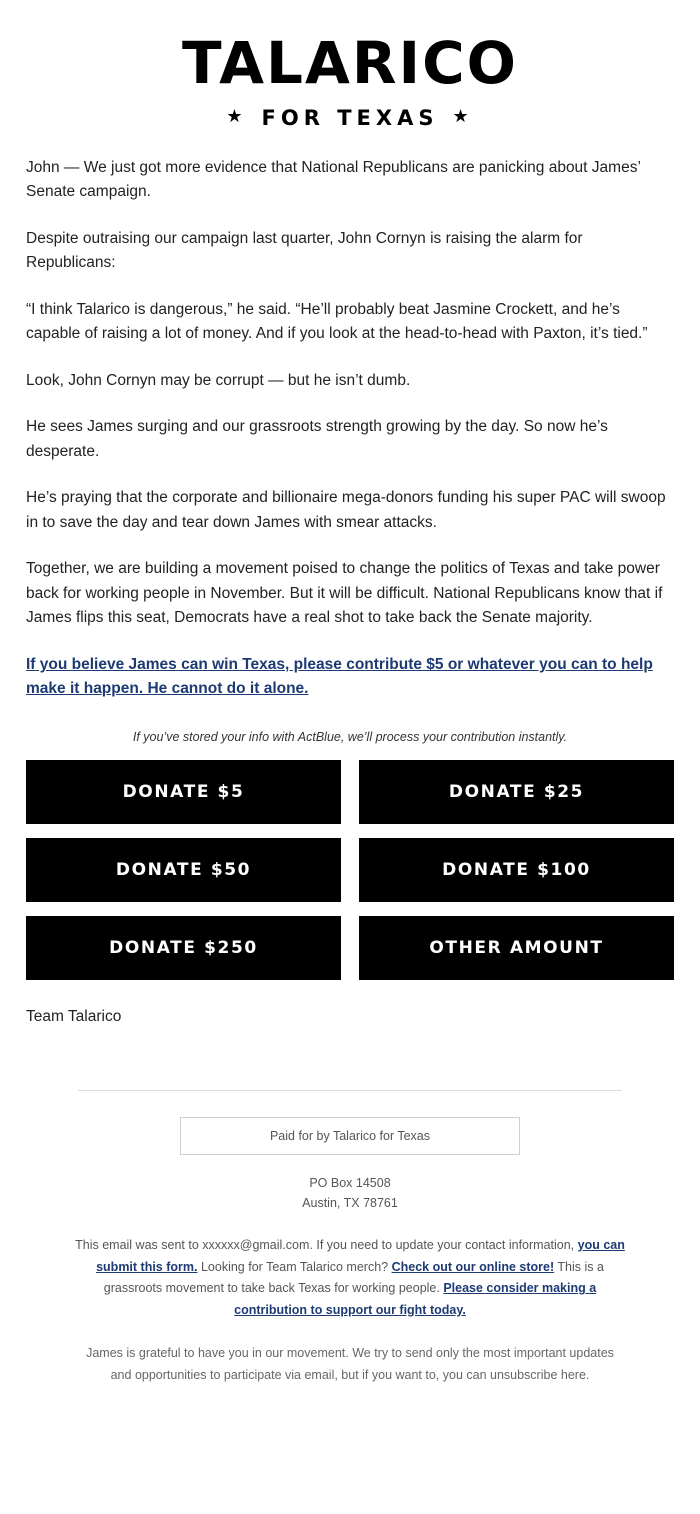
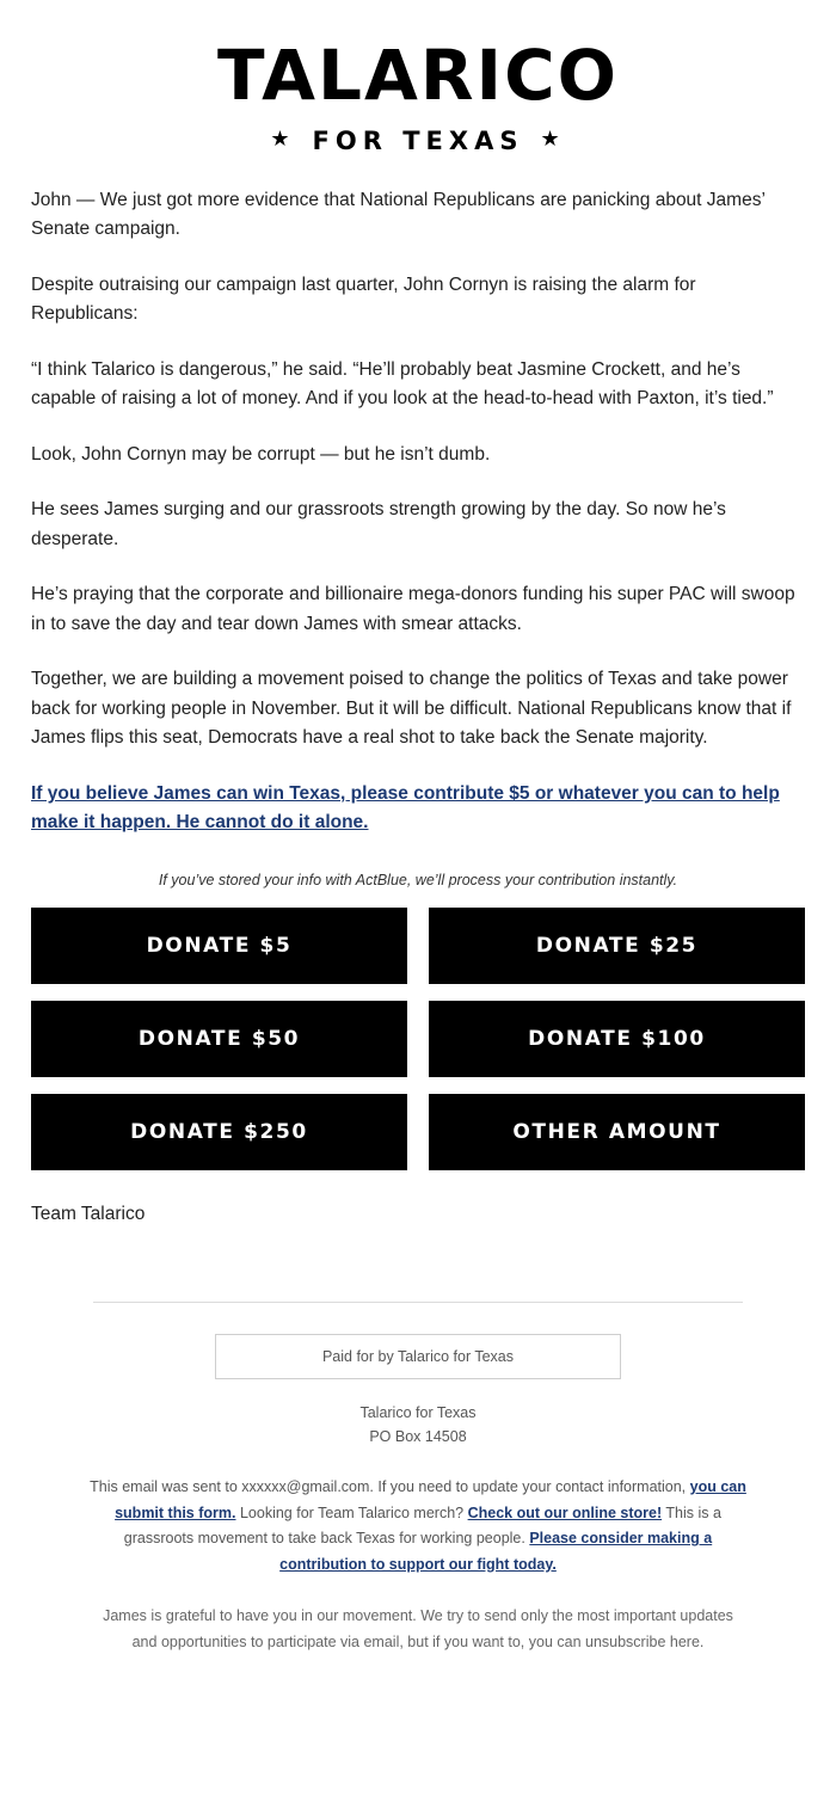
  TALARICO
  ★
  FOR TEXAS
  ★
  John — We just got more evidence that National Republicans are panicking about James’ Senate campaign.
  Despite outraising our campaign last quarter, John Cornyn is raising the alarm for Republicans:
  “I think Talarico is dangerous,” he said. “He’ll probably beat Jasmine Crockett, and he’s capable of raising a lot of money. And if you look at the head-to-head with Paxton, it’s tied.”
  Look, John Cornyn may be corrupt — but he isn’t dumb.
  He sees James surging and our grassroots strength growing by the day. So now he’s desperate.
  He’s praying that the corporate and billionaire mega-donors funding his super PAC will swoop in to save the day and tear down James with smear attacks.
  Together, we are building a movement poised to change the politics of Texas and take power back for working people in November. But it will be difficult. National Republicans know that if James flips this seat, Democrats have a real shot to take back the Senate majority.
  If you believe James can win Texas, please contribute $5 or whatever you can to help make it happen. He cannot do it alone.
  If you’ve stored your info with ActBlue, we’ll process your contribution instantly.
  DONATE $5
  DONATE $25
  DONATE $50
  DONATE $100
  DONATE $250
  OTHER AMOUNT
  Team Talarico
  Paid for by Talarico for Texas
+ Talarico for Texas
  PO Box 14508
- Austin, TX 78761
  This email was sent to xxxxxx@gmail.com. If you need to update your contact information, you can submit this form. Looking for Team Talarico merch? Check out our online store! This is a grassroots movement to take back Texas for working people. Please consider making a contribution to support our fight today.
  James is grateful to have you in our movement. We try to send only the most important updates and opportunities to participate via email, but if you want to, you can unsubscribe here.
